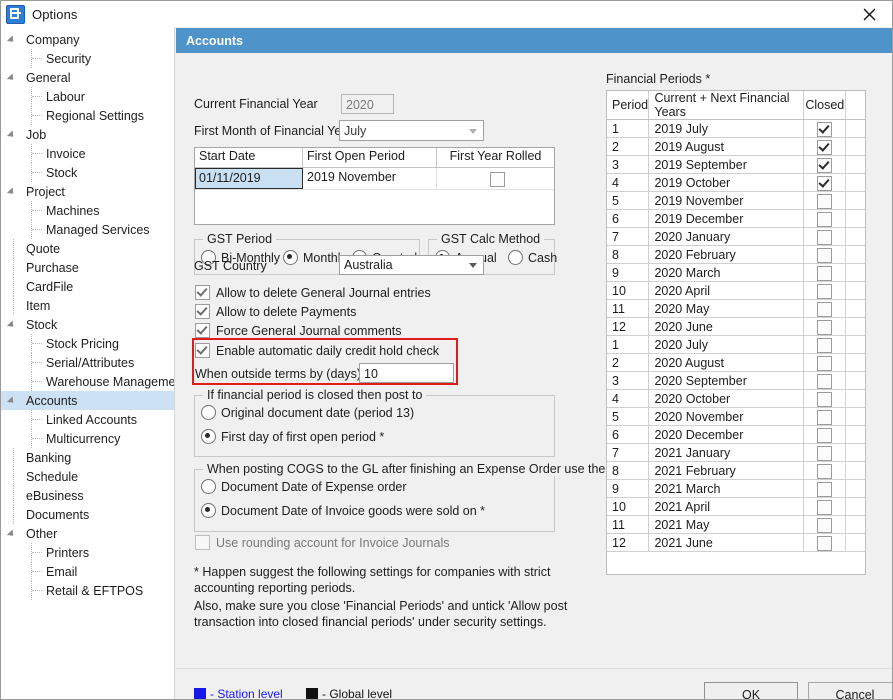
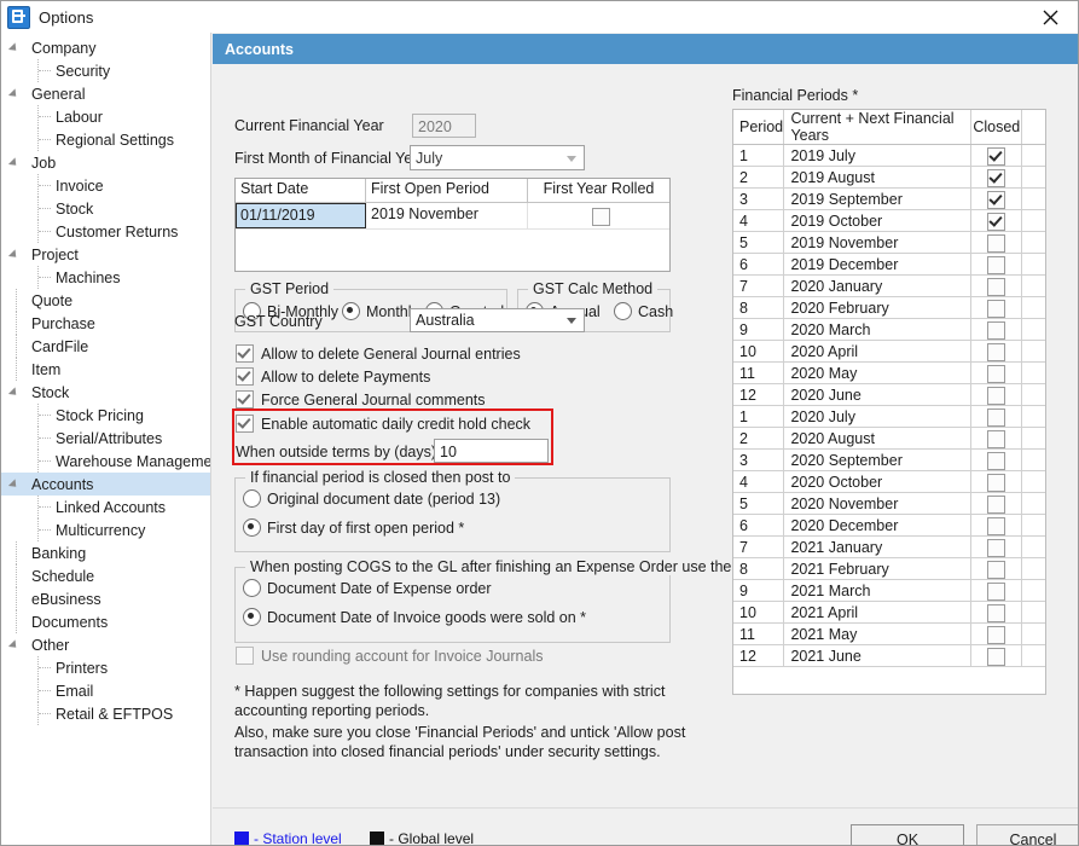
  Options
  Company
  Security
  General
  Labour
  Regional Settings
  Job
  Invoice
  Stock
+ Customer Returns
  Project
  Machines
- Managed Services
  Quote
  Purchase
  CardFile
  Item
  Stock
  Stock Pricing
  Serial/Attributes
  Warehouse Manageme
  Accounts
  Linked Accounts
  Multicurrency
  Banking
  Schedule
  eBusiness
  Documents
  Other
  Printers
  Email
  Retail & EFTPOS
  Accounts
  Current Financial Year
  2020
  First Month of Financial Ye
  July
  Start Date
  First Open Period
  First Year Rolled
  01/11/2019
  2019 November
  GST Period
  Bi-Monthly
  Month
  GST Calc Method
  Cash
  GST Country
  Australia
  Allow to delete General Journal entries
  Allow to delete Payments
  Force General Journal comments
  Enable automatic daily credit hold check
  When outside terms by (days
  10
  If financial period is closed then post to
  Original document date (period 13)
  First day of first open period *
  When posting COGS to the GL after finishing an Expense Order use the
  Document Date of Expense order
  Document Date of Invoice goods were sold on *
  Use rounding account for Invoice Journals
  * Happen suggest the following settings for companies with strict accounting reporting periods.
  Also, make sure you close 'Financial Periods' and untick 'Allow post transaction into closed financial periods' under security settings.
  Financial Periods *
  Period	Current + Next Financial Years	Closed
  1	2019 July
  2	2019 August
  3	2019 September
  4	2019 October
  5	2019 November
  6	2019 December
  7	2020 January
  8	2020 February
  9	2020 March
  10	2020 April
  11	2020 May
  12	2020 June
  1	2020 July
  2	2020 August
  3	2020 September
  4	2020 October
  5	2020 November
  6	2020 December
  7	2021 January
  8	2021 February
  9	2021 March
  10	2021 April
  11	2021 May
  12	2021 June
  - Station level
  - Global level
  OK
  Cancel
